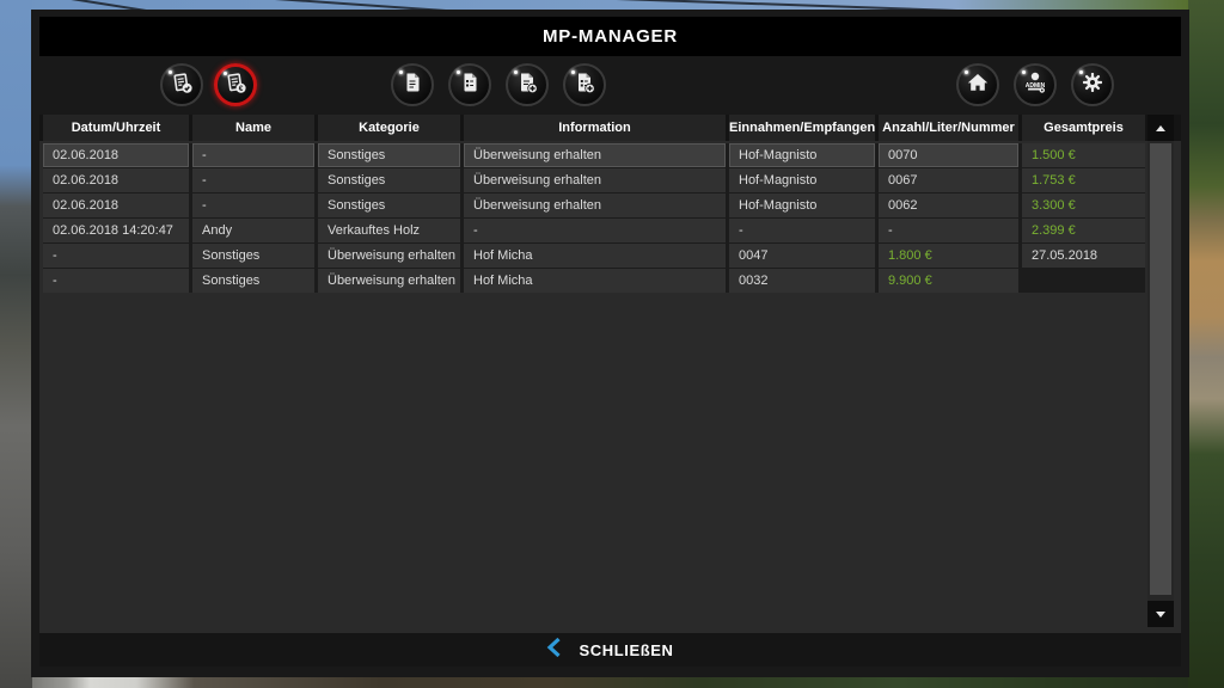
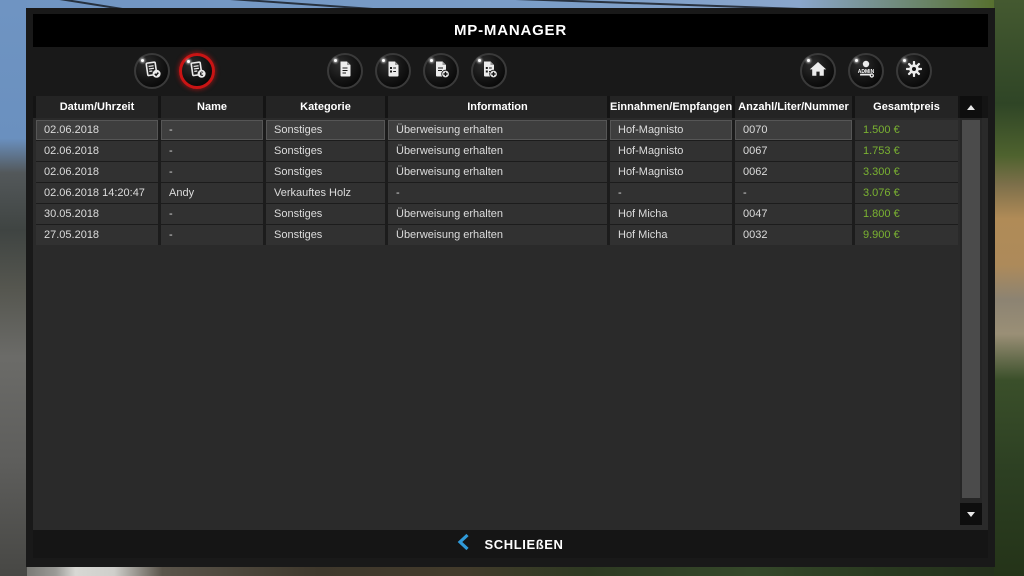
  MP-MANAGER
  Datum/Uhrzeit
  Name
  Kategorie
  Information
  Einnahmen/Empfangen
  Anzahl/Liter/Nummer
  Gesamtpreis
  02.06.2018
  -
  Sonstiges
  Überweisung erhalten
  Hof-Magnisto
  0070
  1.500 €
  02.06.2018
  -
  Sonstiges
  Überweisung erhalten
  Hof-Magnisto
  0067
  1.753 €
  02.06.2018
  -
  Sonstiges
  Überweisung erhalten
  Hof-Magnisto
  0062
  3.300 €
  02.06.2018 14:20:47
  Andy
  Verkauftes Holz
  -
  -
  -
- 2.399 €
+ 3.076 €
+ 30.05.2018
  -
  Sonstiges
  Überweisung erhalten
  Hof Micha
  0047
  1.800 €
  27.05.2018
  -
  Sonstiges
  Überweisung erhalten
  Hof Micha
  0032
  9.900 €
  SCHLIEßEN
